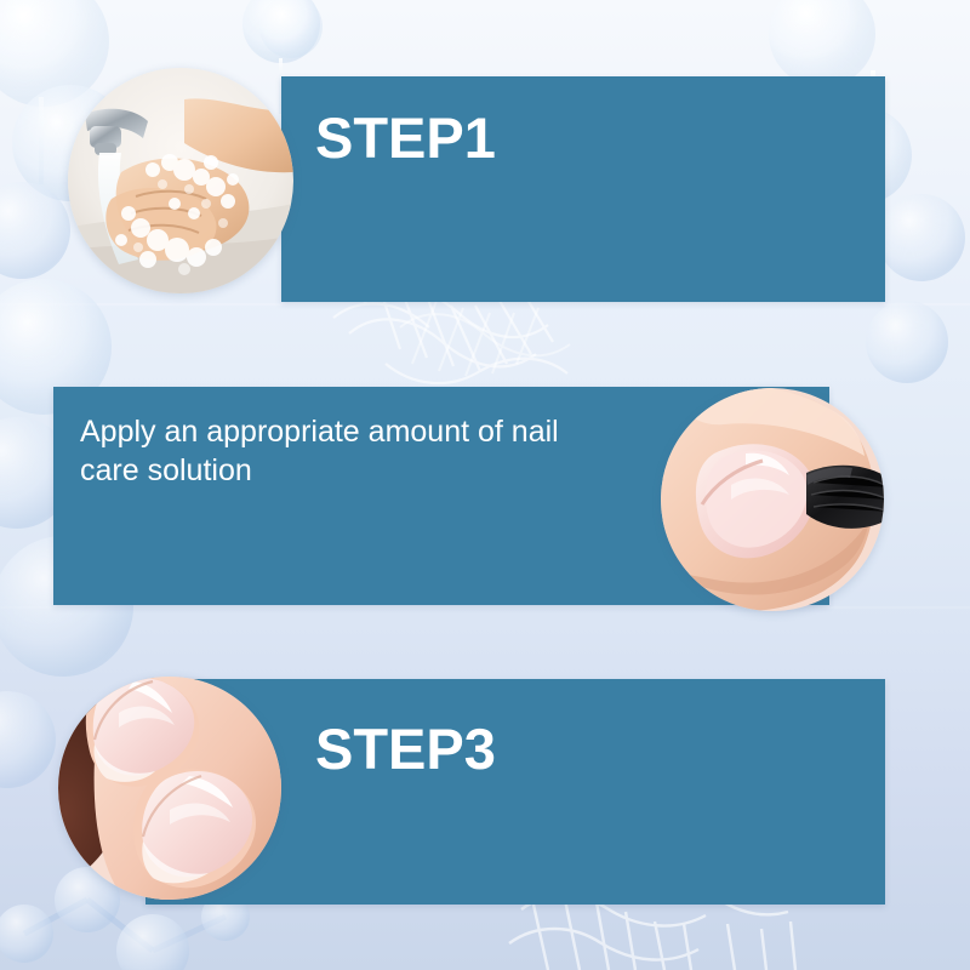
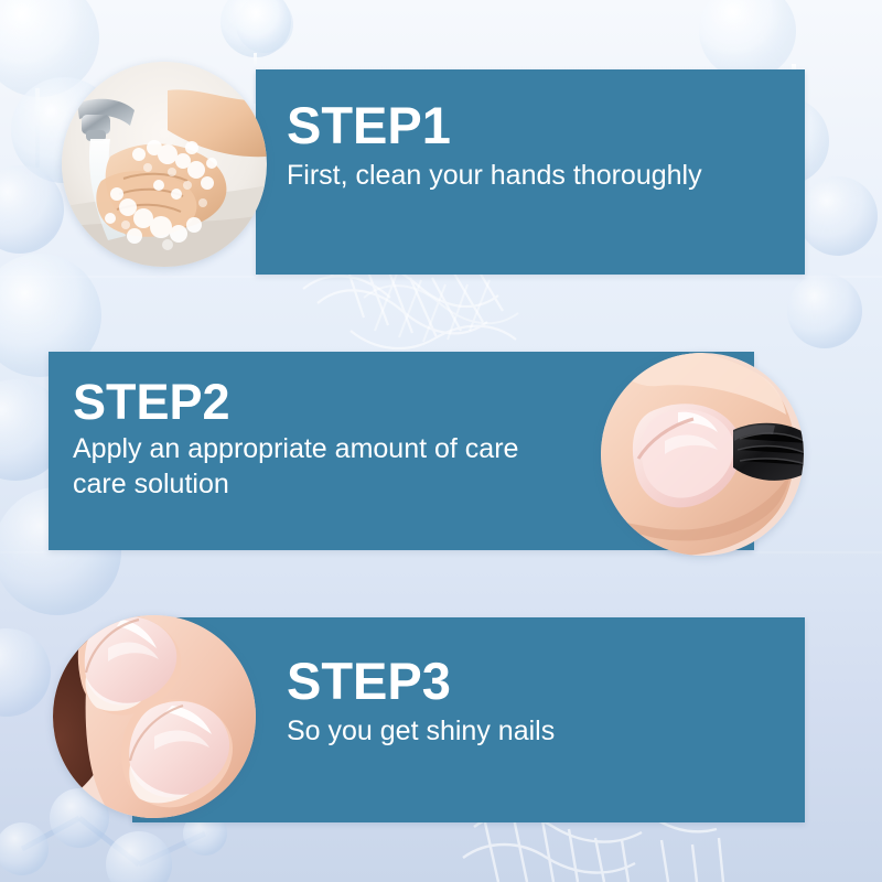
  STEP1
+ First, clean your hands thoroughly
+ STEP2
- Apply an appropriate amount of nail care solution
+ Apply an appropriate amount of care care solution
  STEP3
+ So you get shiny nails
